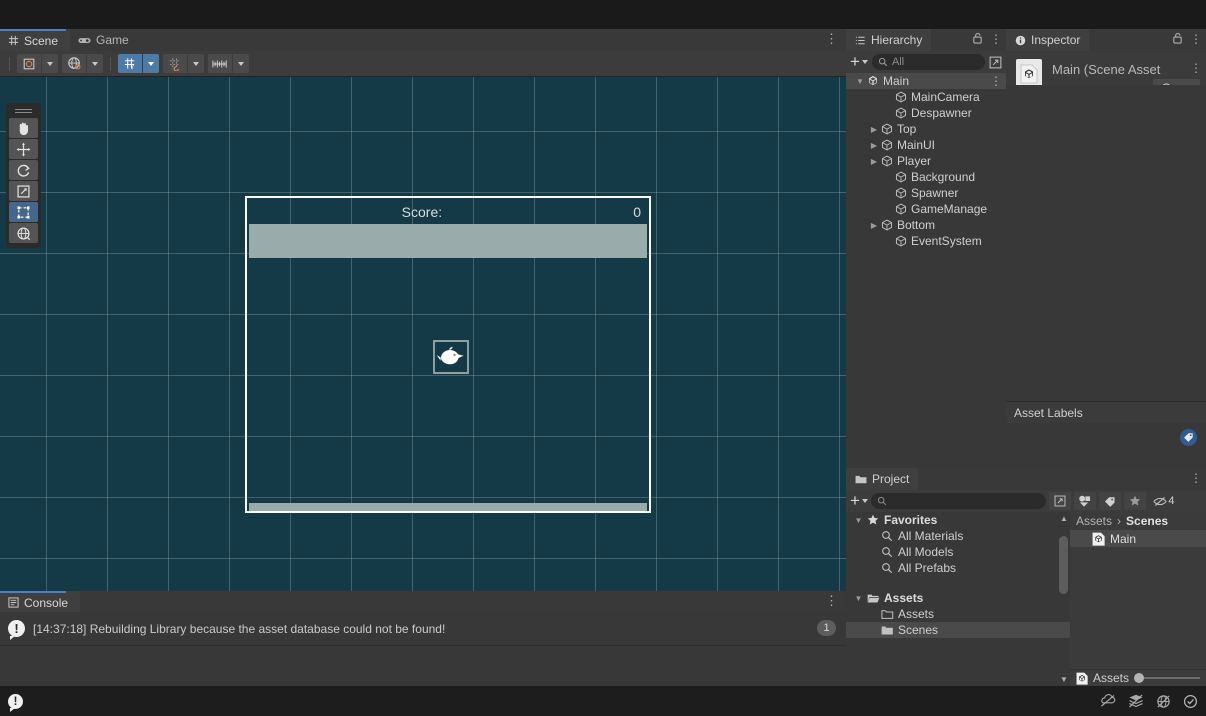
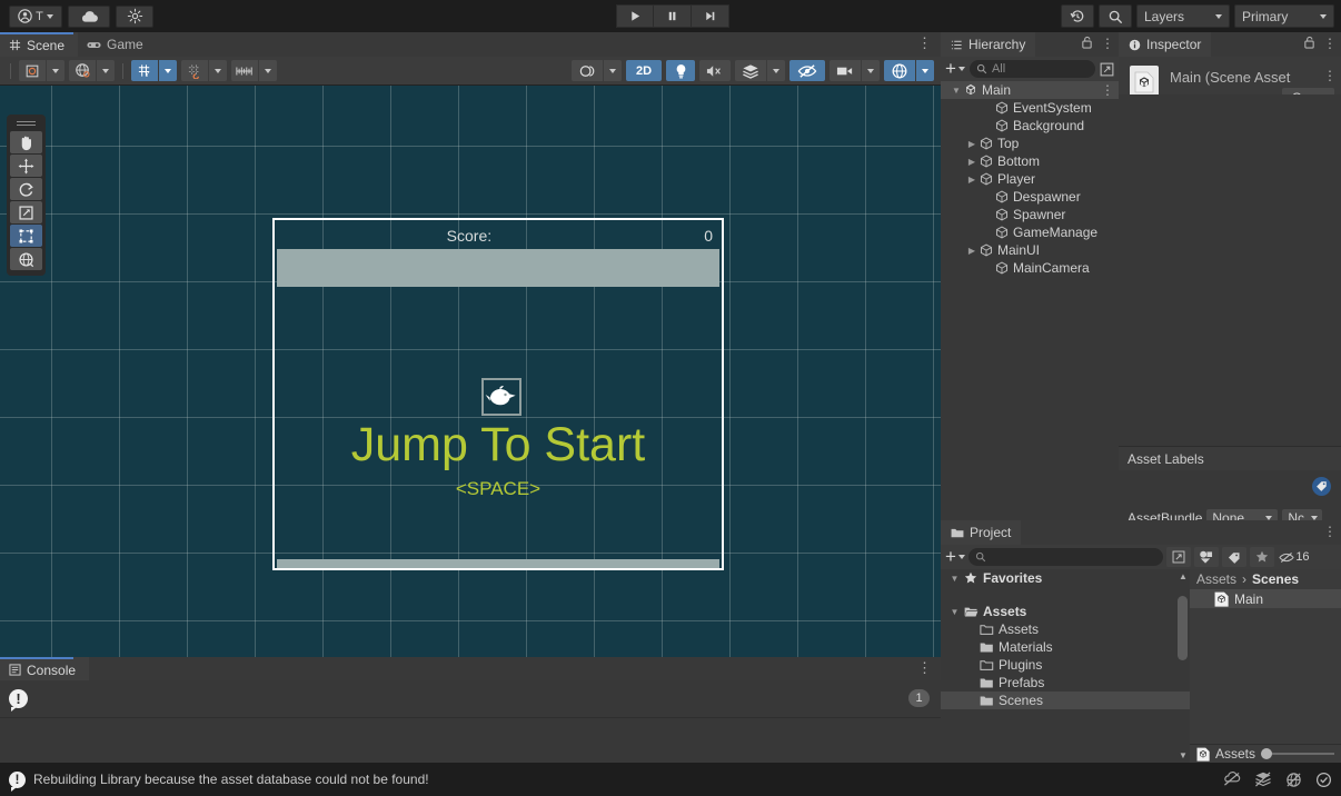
+ T
+ Layers
+ Primary
  Scene
  Game
  ⋮
+ 2D
  Score:
  0
+ Jump To Start
+ <SPACE>
  Console
  ⋮
  !
- [14:37:18] Rebuilding Library because the asset database could not be found!
  1
  Hierarchy
  ⋮
  +
  All
  ▼
  Main
  ⋮
- MainCamera
+ EventSystem
- Despawner
+ Background
  ▶
  Top
  ▶
- MainUI
+ Bottom
  ▶
  Player
- Background
+ Despawner
  Spawner
  GameManage
  ▶
- Bottom
+ MainUI
- EventSystem
+ MainCamera
  Inspector
  ⋮
  Main (Scene Asset
  ⋮
  Asset Labels
+ AssetBundle
+ None
+ Nc
  Project
  ⋮
  +
- 4
+ 16
  ▼
  Favorites
- All Materials
- All Models
- All Prefabs
  ▼
  Assets
  Assets
+ Materials
+ Plugins
+ Prefabs
  Scenes
  ▲
  ▼
  Assets
  ›
  Scenes
  Main
  Assets
  !
+ Rebuilding Library because the asset database could not be found!
